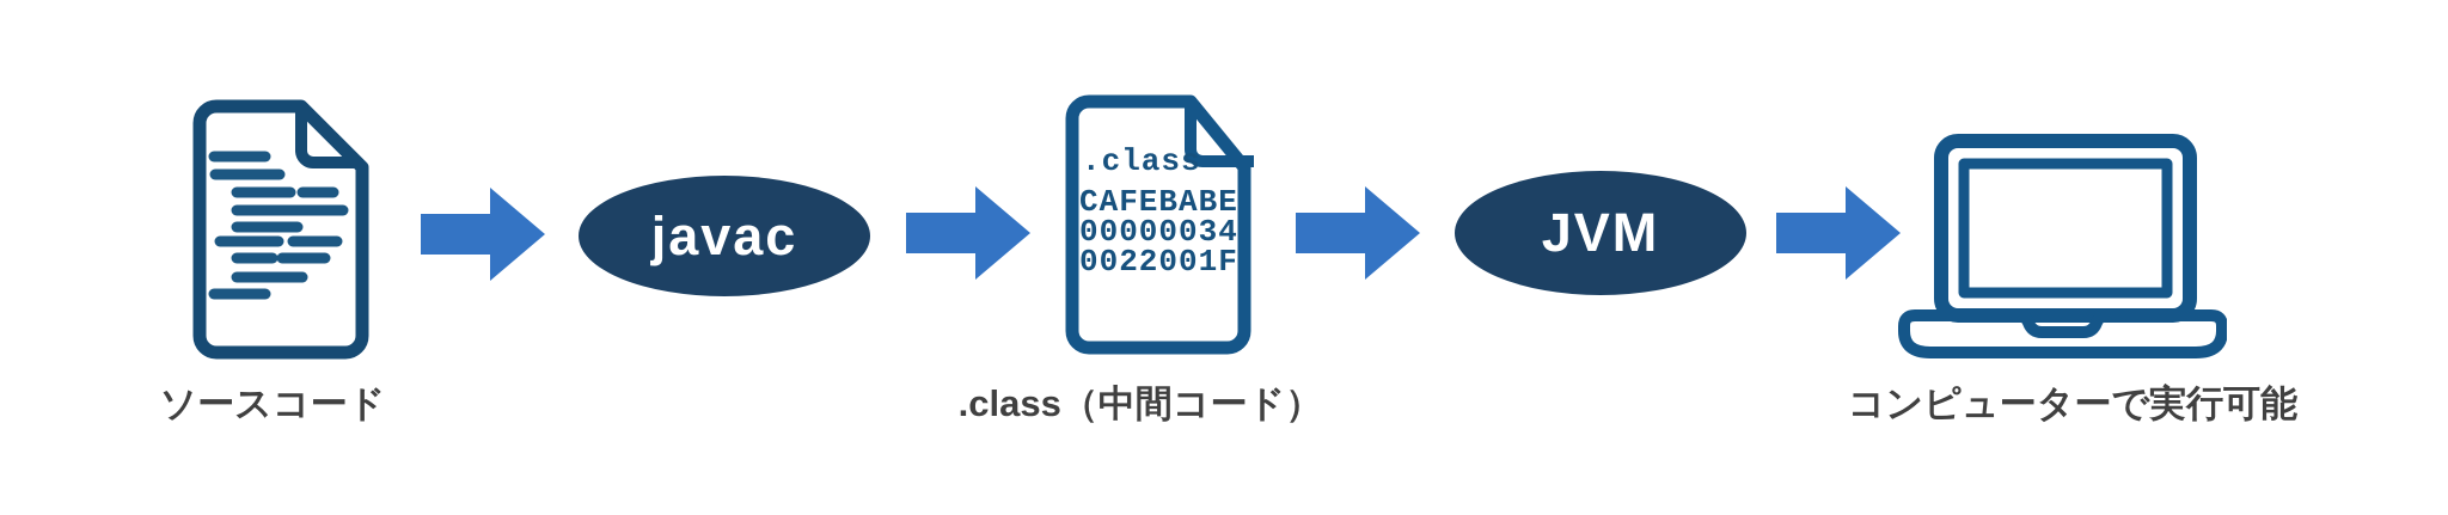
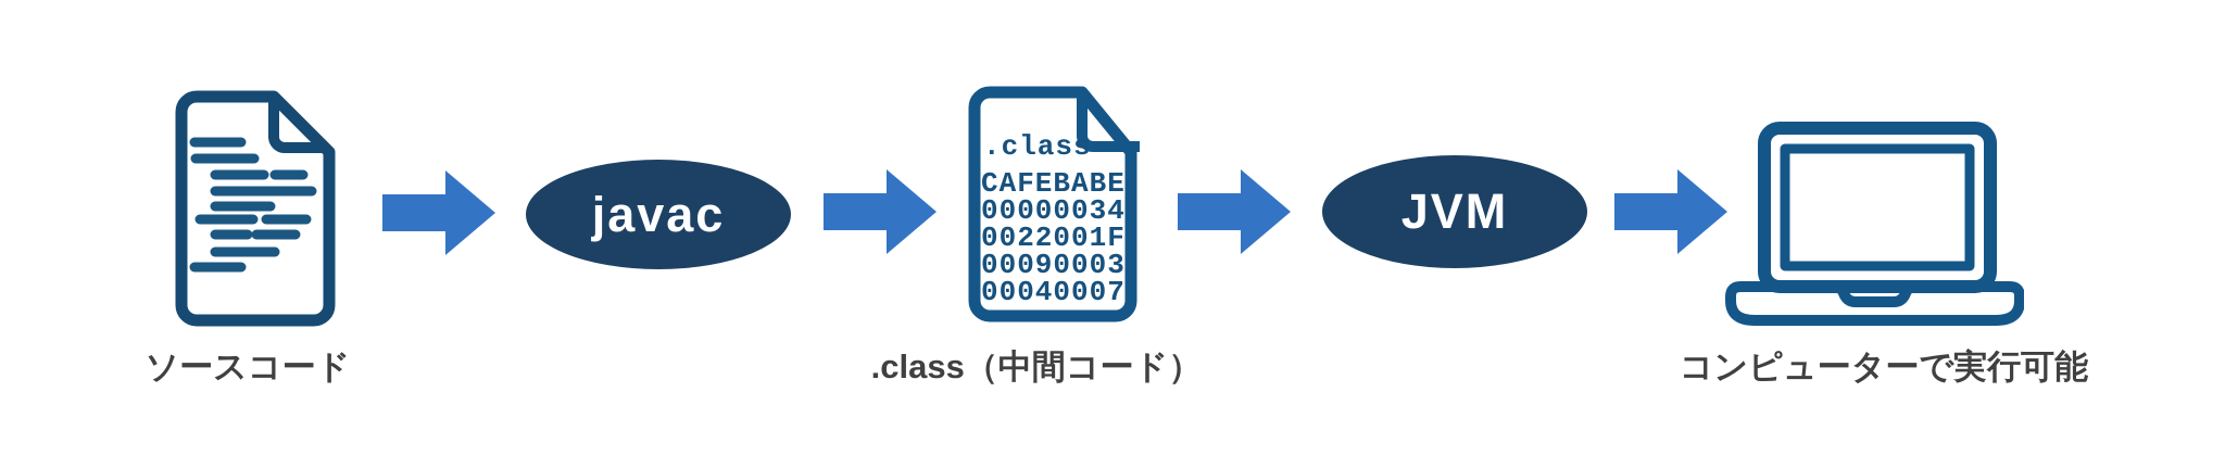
  javac
  .class
  CAFEBABE
  00000034
  0022001F
+ 00090003
+ 00040007
  JVM
  ソースコード
  .class（中間コード）
  コンピューターで実行可能
